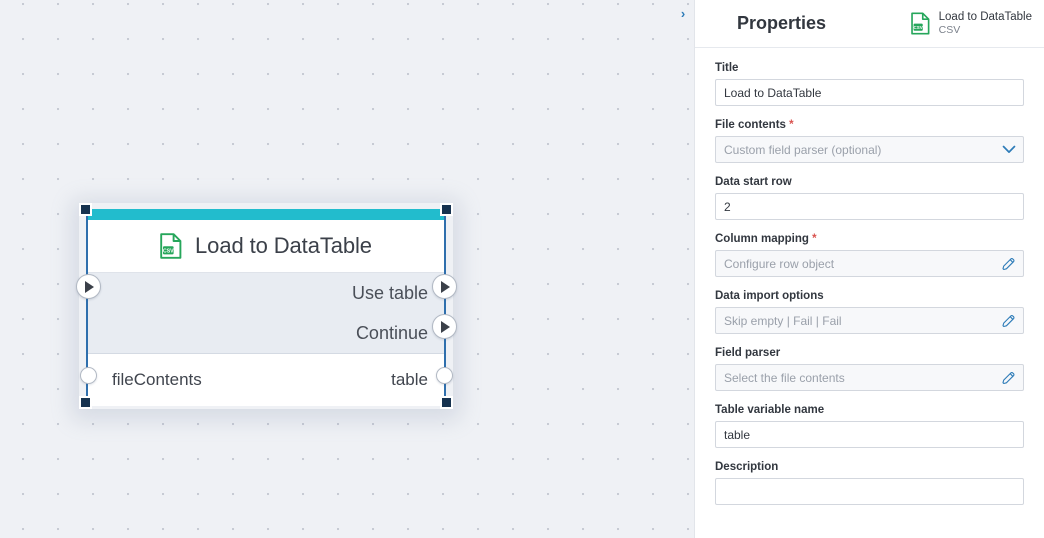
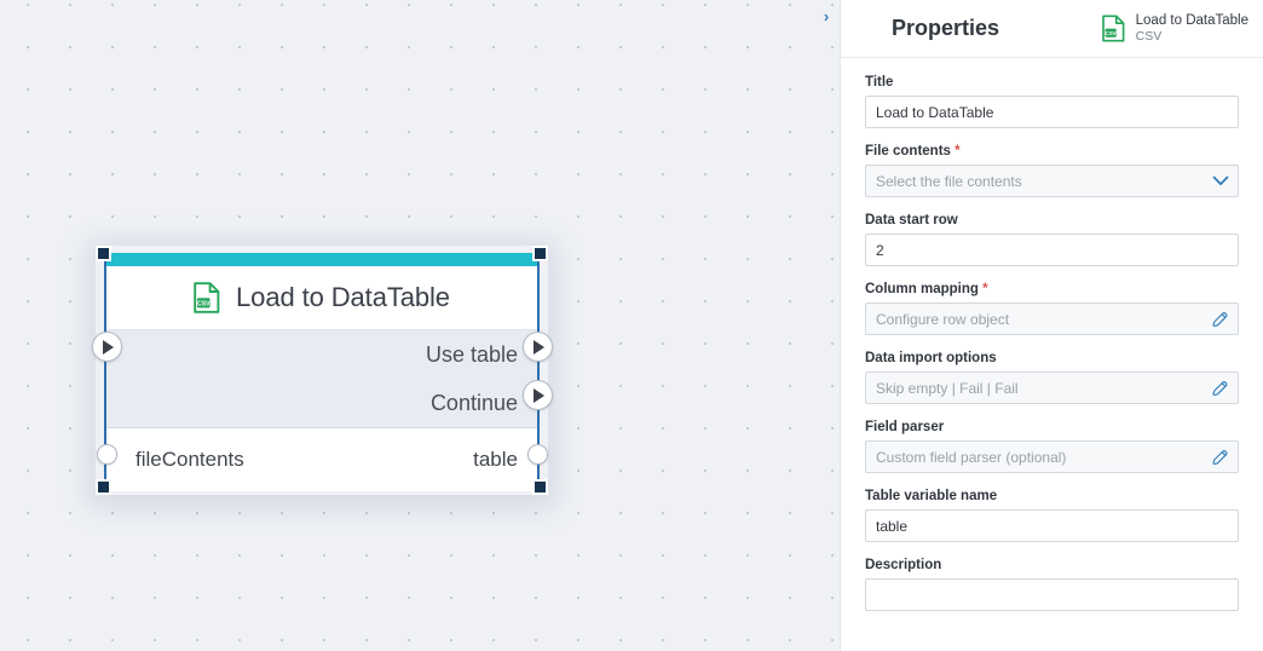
  Load to DataTable
  Use table
  Continue
  fileContents
  table
  ›
  Properties
  Load to DataTable
  CSV
  Title
  Load to DataTable
  File contents *
- Custom field parser (optional)
+ Select the file contents
  Data start row
  2
  Column mapping *
  Configure row object
  Data import options
  Skip empty | Fail | Fail
  Field parser
- Select the file contents
+ Custom field parser (optional)
  Table variable name
  table
  Description
